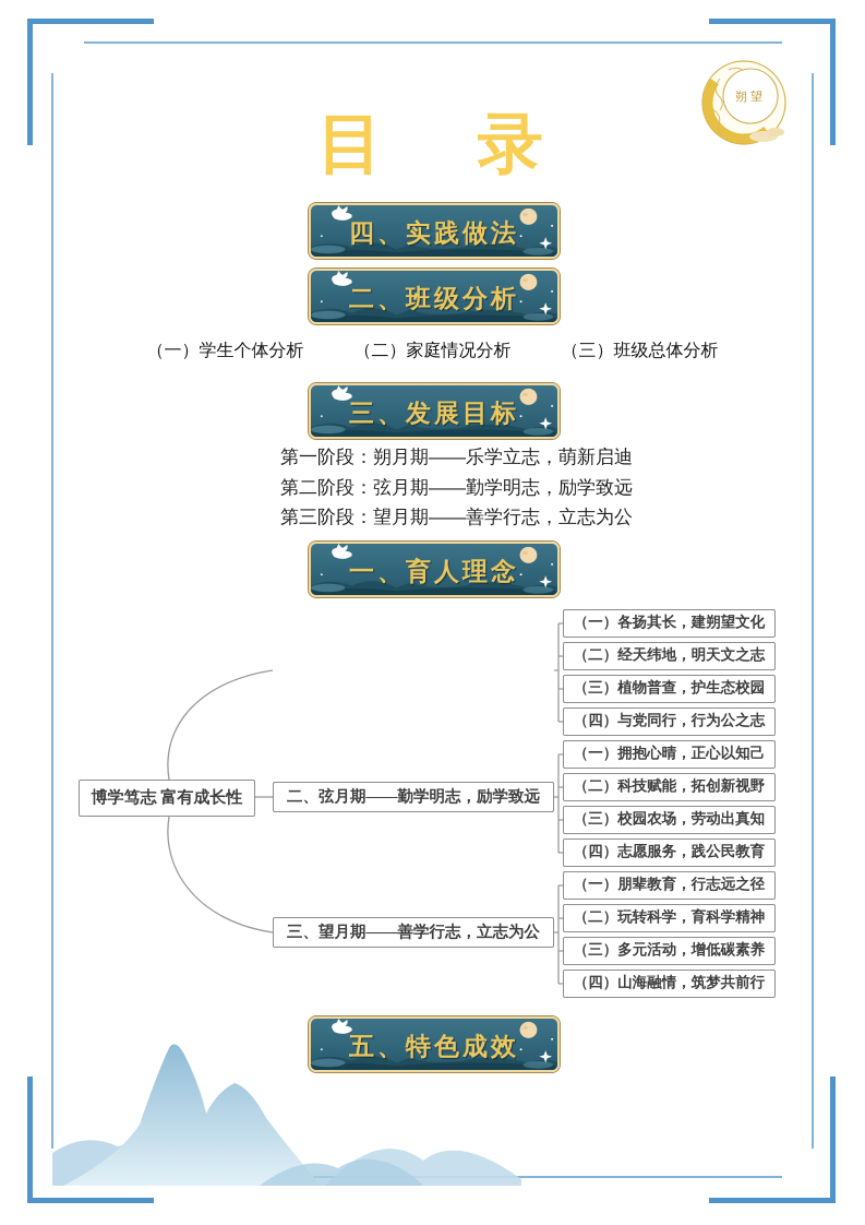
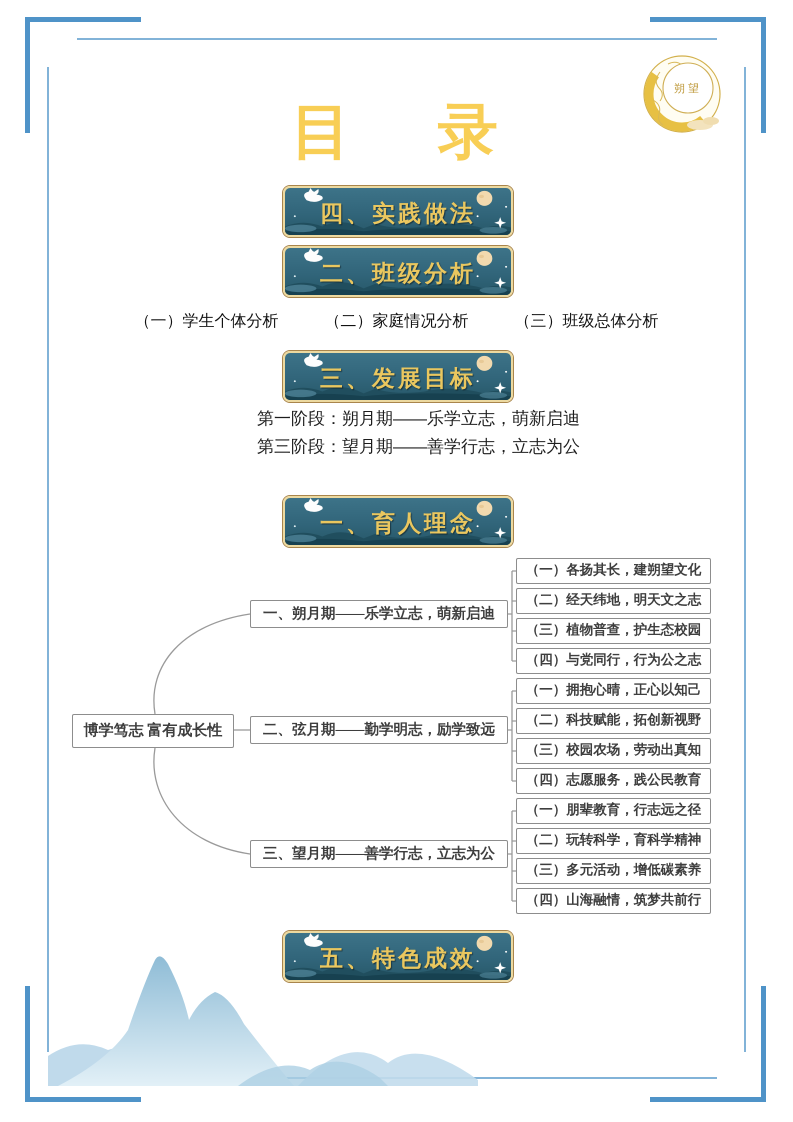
  朔望
  目 录
  四、实践做法
  二、班级分析
  三、发展目标
  一、育人理念
  五、特色成效
  （一）学生个体分析
  （二）家庭情况分析
  （三）班级总体分析
  第一阶段：朔月期——乐学立志，萌新启迪
- 第二阶段：弦月期——勤学明志，励学致远
  第三阶段：望月期——善学行志，立志为公
  博学笃志 富有成长性
+ 一、朔月期——乐学立志，萌新启迪
  二、弦月期——勤学明志，励学致远
  三、望月期——善学行志，立志为公
  （一）各扬其长，建朔望文化
  （二）经天纬地，明天文之志
  （三）植物普查，护生态校园
  （四）与党同行，行为公之志
  （一）拥抱心晴，正心以知己
  （二）科技赋能，拓创新视野
  （三）校园农场，劳动出真知
  （四）志愿服务，践公民教育
  （一）朋辈教育，行志远之径
  （二）玩转科学，育科学精神
  （三）多元活动，增低碳素养
  （四）山海融情，筑梦共前行
